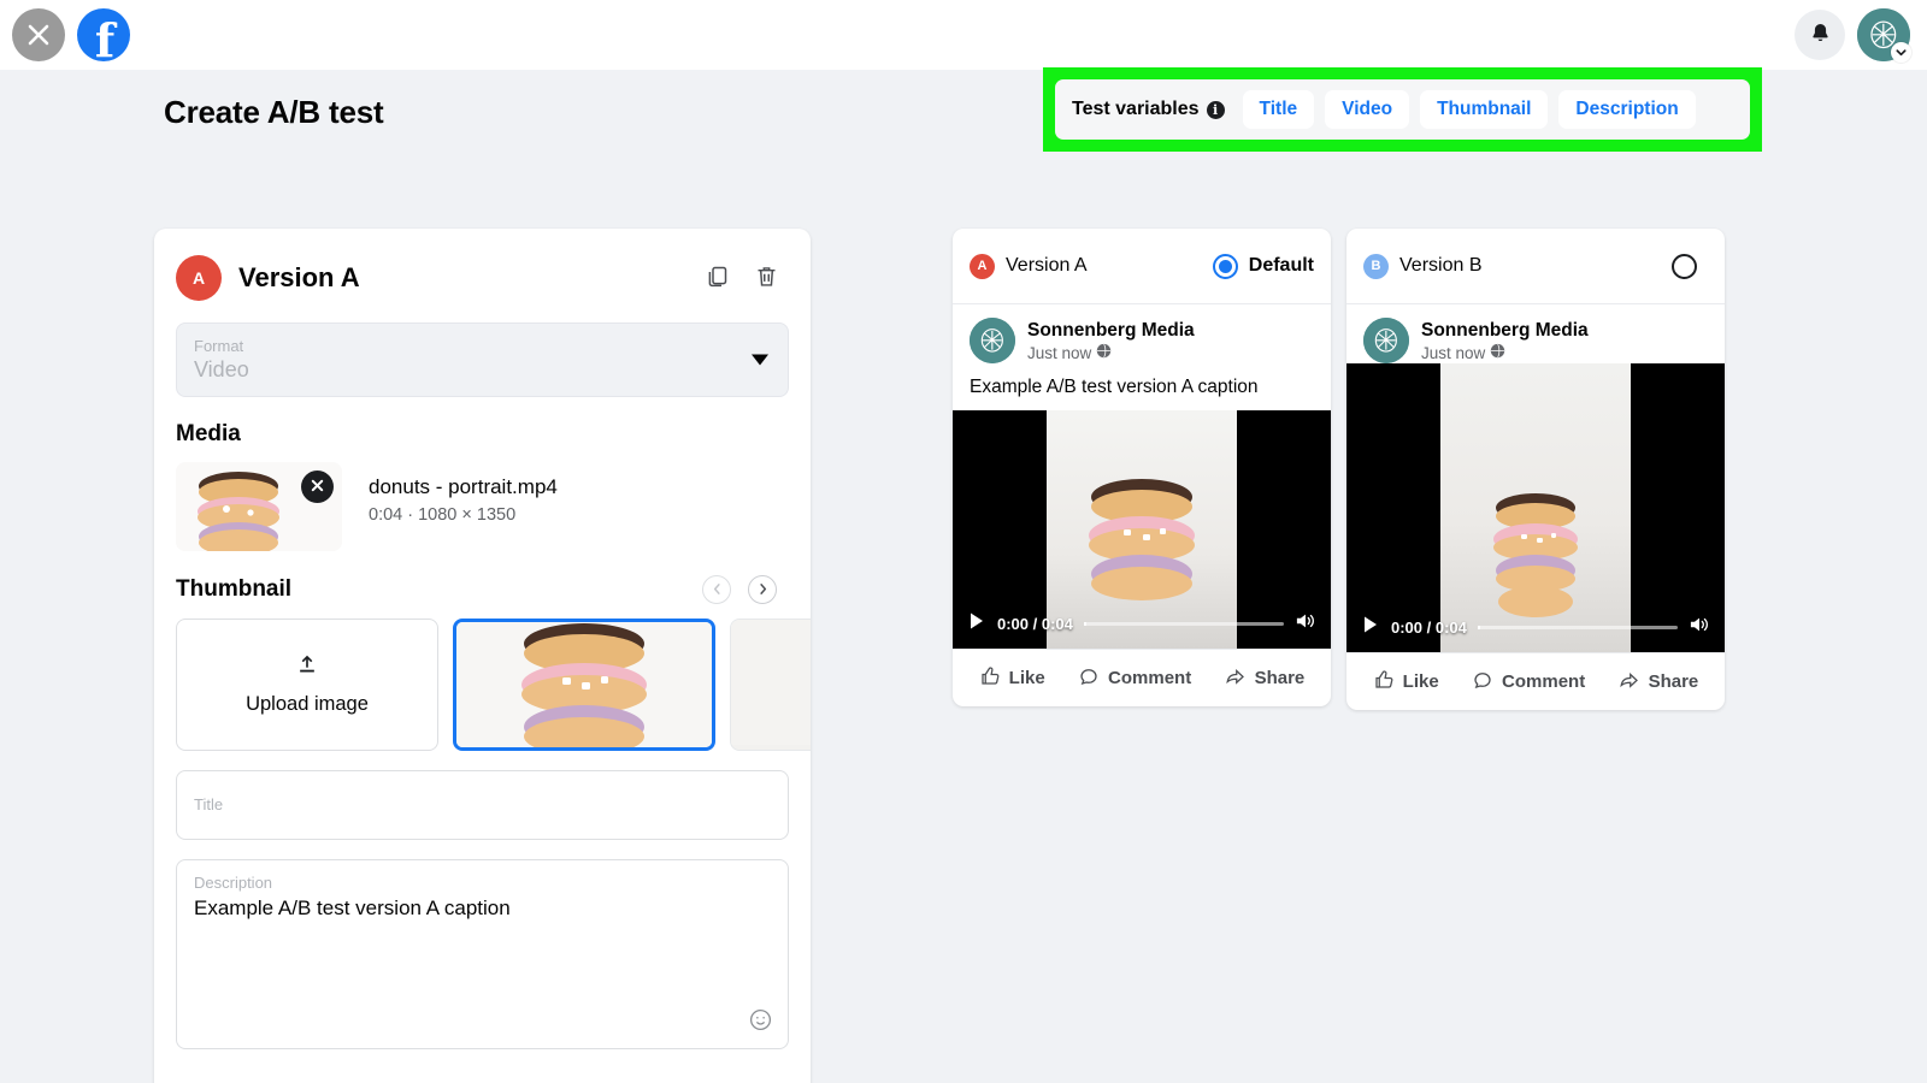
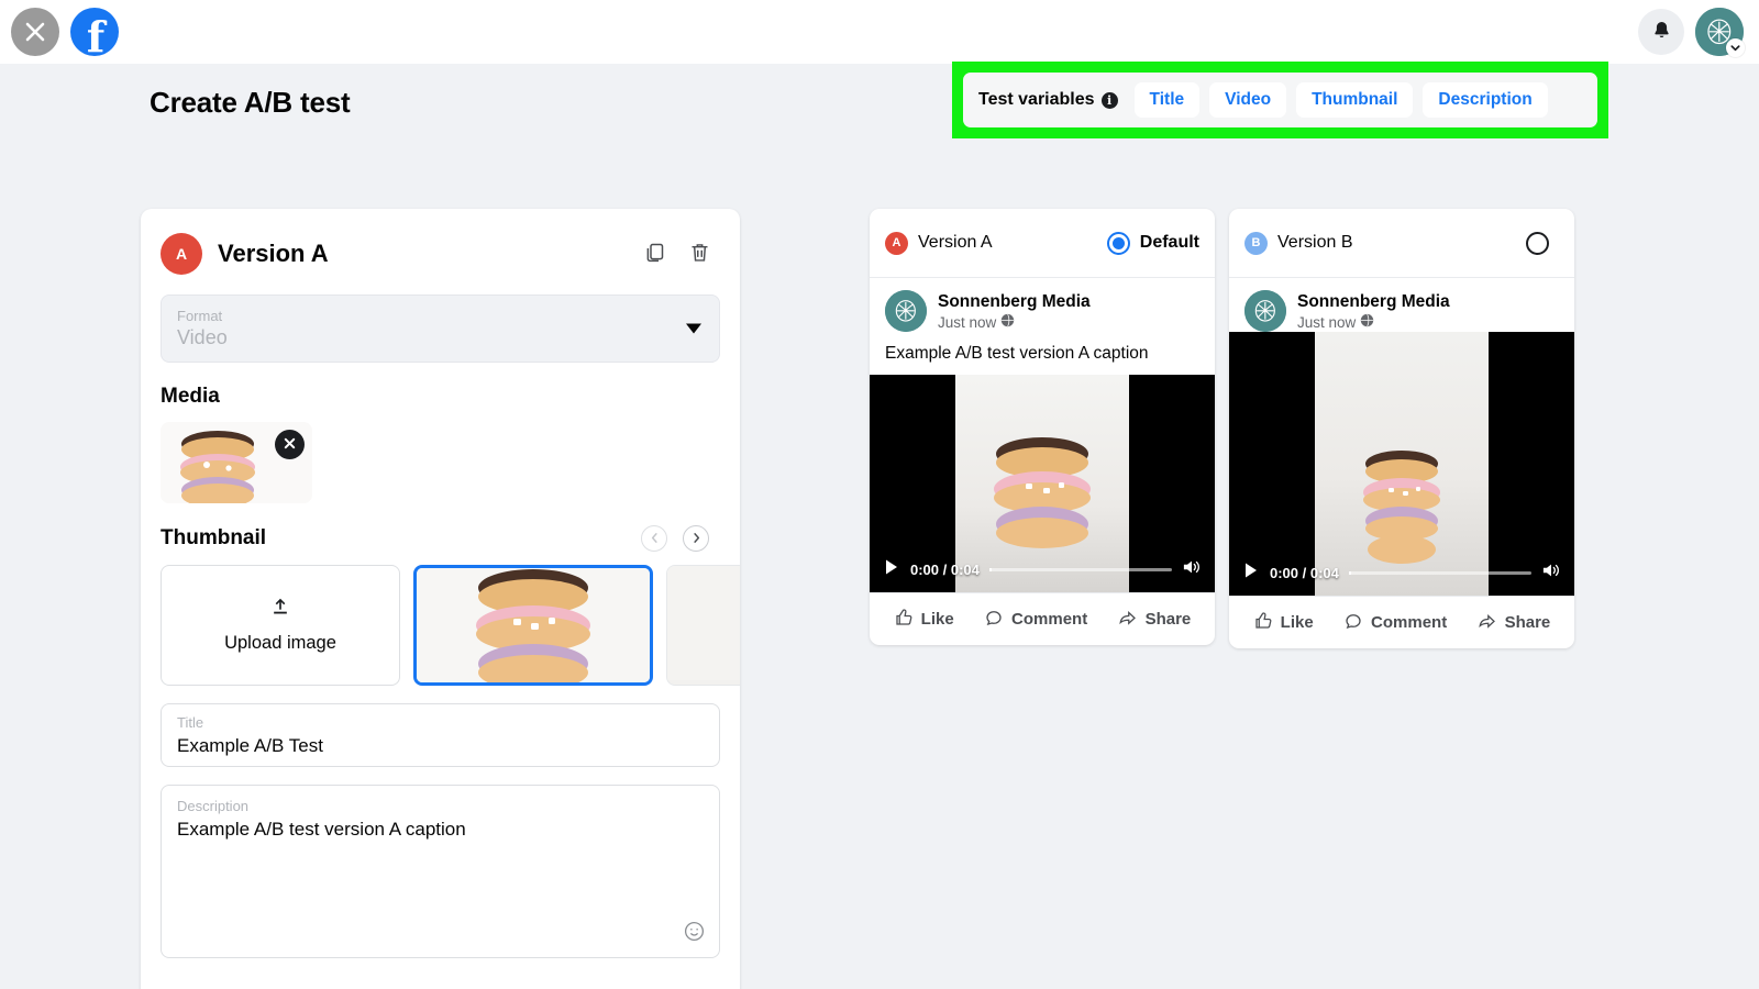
  f
  Create A/B test
  Test variables
  i
  Title
  Video
  Thumbnail
  Description
  A
  Version A
  Format
  Video
  Media
- donuts - portrait.mp4
- 0:04 · 1080 × 1350
  Thumbnail
  Upload image
  Title
+ Example A/B Test
  Description
  Example A/B test version A caption
  A
  Version A
  Default
  Sonnenberg Media
  Just now
  Example A/B test version A caption
  0:00 / 0:04
  Like
  Comment
  Share
  B
  Version B
  Sonnenberg Media
  Just now
  0:00 / 0:04
  Like
  Comment
  Share
